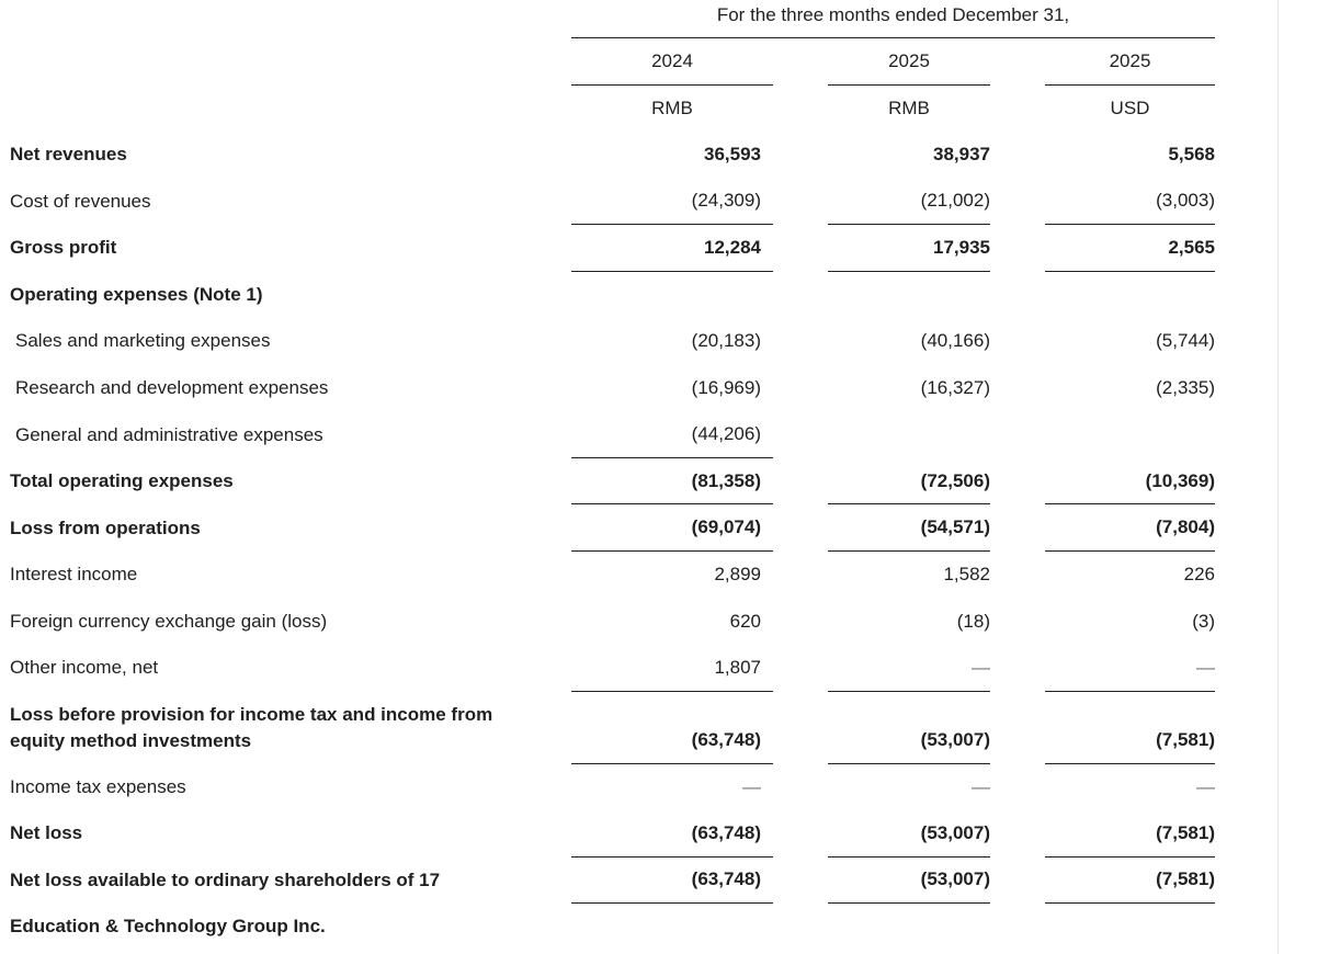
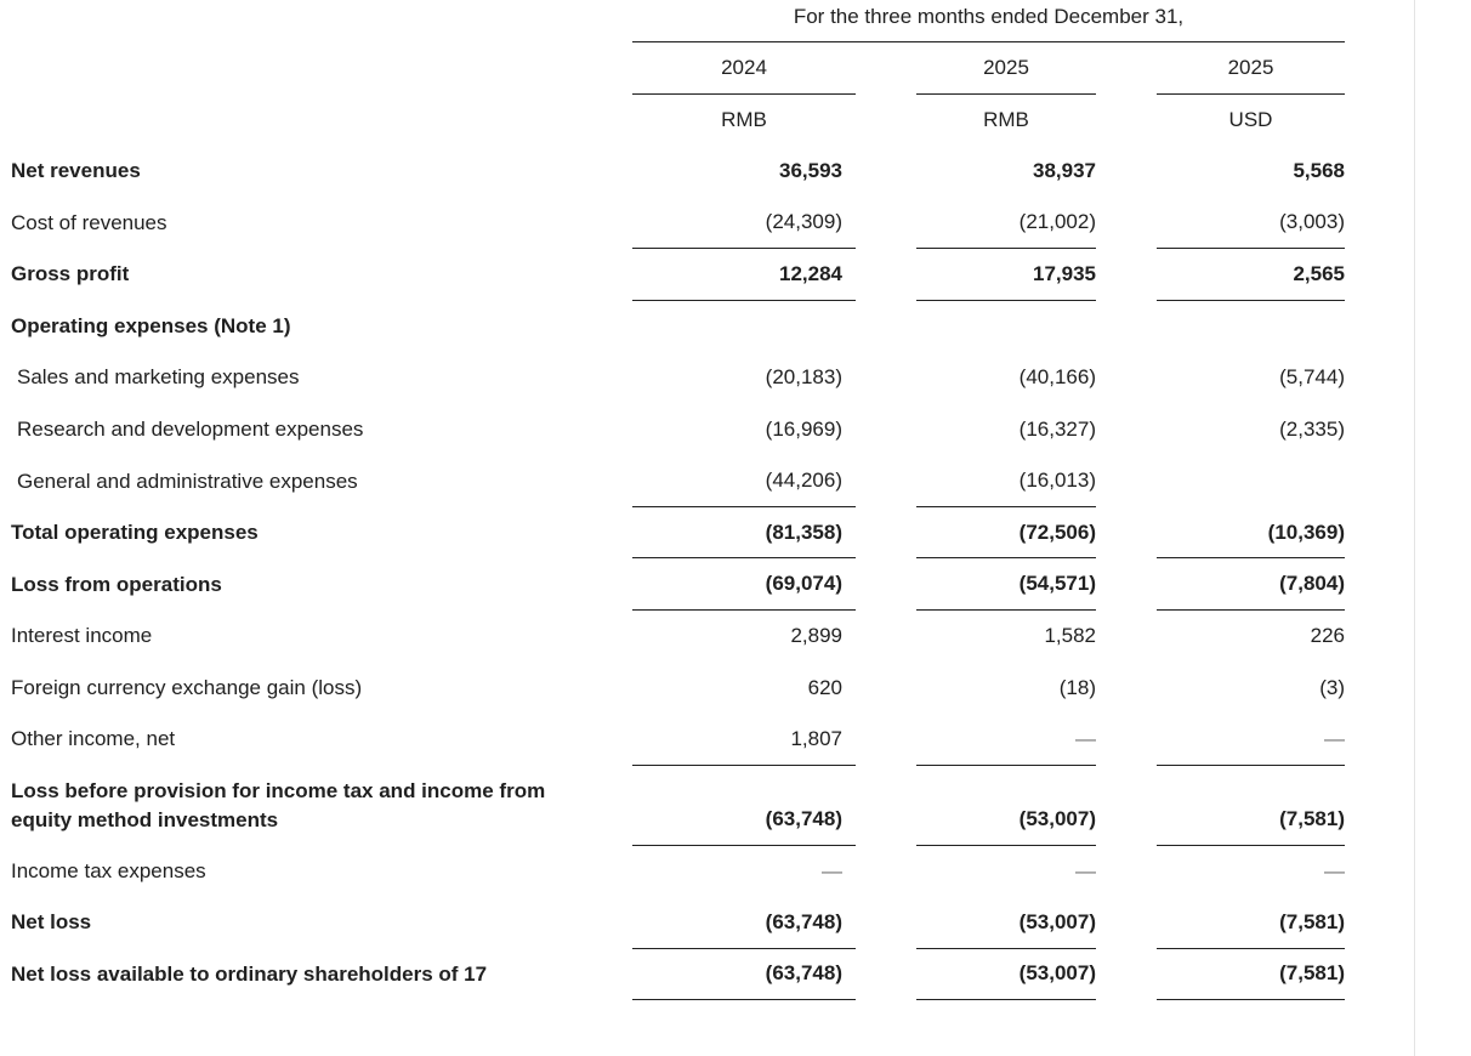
  For the three months ended December 31,
  2024
  2025
  2025
  RMB
  RMB
  USD
  Net revenues
  36,593
  38,937
  5,568
  Cost of revenues
  (24,309)
  (21,002)
  (3,003)
  Gross profit
  12,284
  17,935
  2,565
  Operating expenses (Note 1)
  Sales and marketing expenses
  (20,183)
  (40,166)
  (5,744)
  Research and development expenses
  (16,969)
  (16,327)
  (2,335)
  General and administrative expenses
  (44,206)
+ (16,013)
  Total operating expenses
  (81,358)
  (72,506)
  (10,369)
  Loss from operations
  (69,074)
  (54,571)
  (7,804)
  Interest income
  2,899
  1,582
  226
  Foreign currency exchange gain (loss)
  620
  (18)
  (3)
  Other income, net
  1,807
  —
  —
  Loss before provision for income tax and income from
  equity method investments
  (63,748)
  (53,007)
  (7,581)
  Income tax expenses
  —
  —
  —
  Net loss
  (63,748)
  (53,007)
  (7,581)
  Net loss available to ordinary shareholders of 17
  (63,748)
  (53,007)
  (7,581)
- Education & Technology Group Inc.
